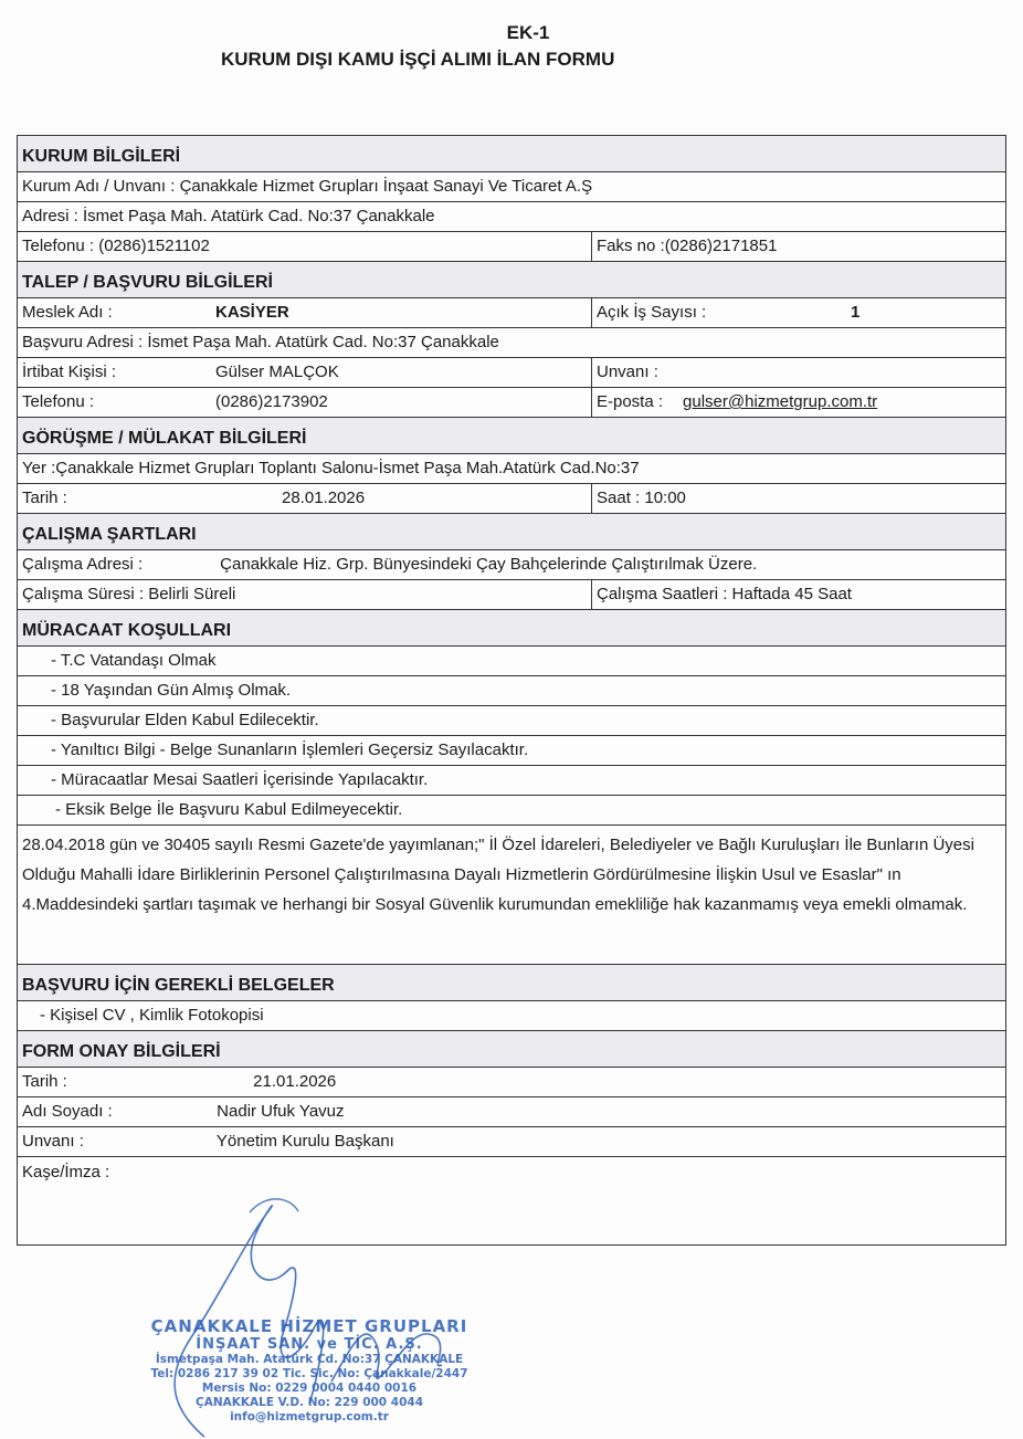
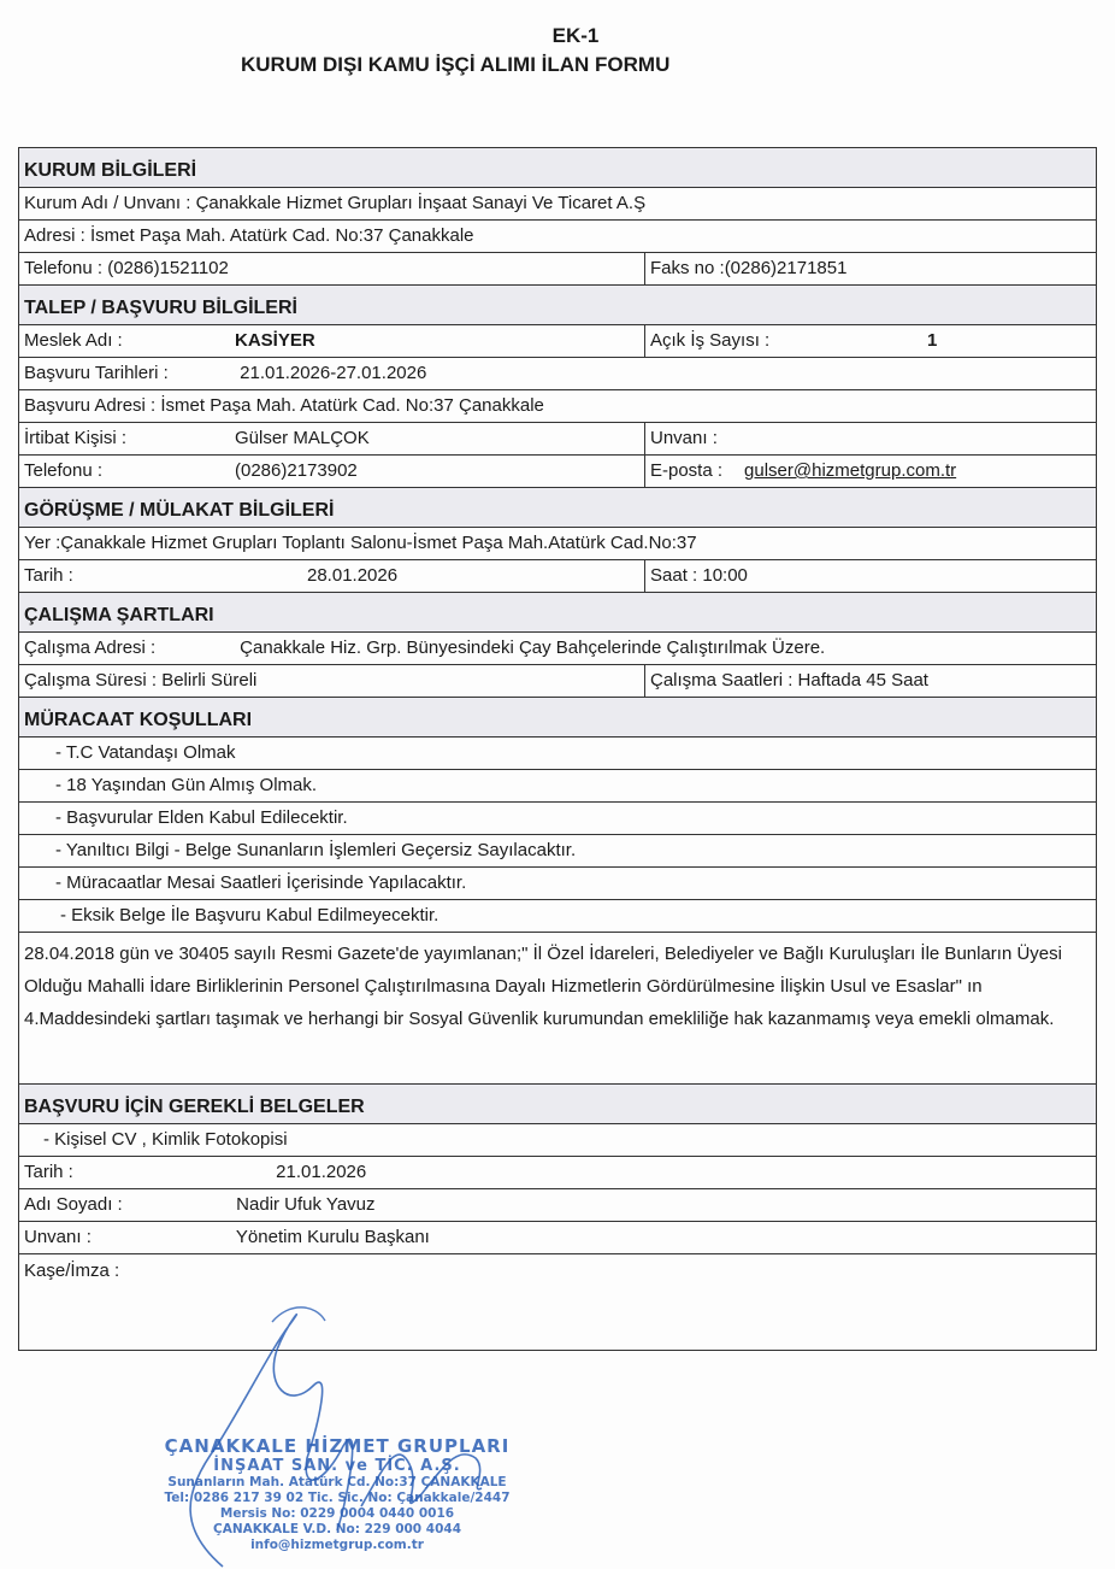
  EK-1
  KURUM DIŞI KAMU İŞÇİ ALIMI İLAN FORMU
  KURUM BİLGİLERİ
  Kurum Adı / Unvanı : Çanakkale Hizmet Grupları İnşaat Sanayi Ve Ticaret A.Ş
  Adresi : İsmet Paşa Mah. Atatürk Cad. No:37 Çanakkale
  Telefonu : (0286)1521102
  Faks no :(0286)2171851
  TALEP / BAŞVURU BİLGİLERİ
  Meslek Adı :
  KASİYER
  Açık İş Sayısı :
  1
+ Başvuru Tarihleri : 21.01.2026-27.01.2026
  Başvuru Adresi : İsmet Paşa Mah. Atatürk Cad. No:37 Çanakkale
  İrtibat Kişisi :
  Gülser MALÇOK
  Unvanı :
  Telefonu :
  (0286)2173902
  E-posta :
  gulser@hizmetgrup.com.tr
  GÖRÜŞME / MÜLAKAT BİLGİLERİ
  Yer :Çanakkale Hizmet Grupları Toplantı Salonu-İsmet Paşa Mah.Atatürk Cad.No:37
  Tarih :
  28.01.2026
  Saat : 10:00
  ÇALIŞMA ŞARTLARI
  Çalışma Adresi : Çanakkale Hiz. Grp. Bünyesindeki Çay Bahçelerinde Çalıştırılmak Üzere.
  Çalışma Süresi : Belirli Süreli
  Çalışma Saatleri : Haftada 45 Saat
  MÜRACAAT KOŞULLARI
  - T.C Vatandaşı Olmak
  - 18 Yaşından Gün Almış Olmak.
  - Başvurular Elden Kabul Edilecektir.
  - Yanıltıcı Bilgi - Belge Sunanların İşlemleri Geçersiz Sayılacaktır.
  - Müracaatlar Mesai Saatleri İçerisinde Yapılacaktır.
  - Eksik Belge İle Başvuru Kabul Edilmeyecektir.
  28.04.2018 gün ve 30405 sayılı Resmi Gazete'de yayımlanan;" İl Özel İdareleri, Belediyeler ve Bağlı Kuruluşları İle Bunların Üyesi Olduğu Mahalli İdare Birliklerinin Personel Çalıştırılmasına Dayalı Hizmetlerin Gördürülmesine İlişkin Usul ve Esaslar" ın 4.Maddesindeki şartları taşımak ve herhangi bir Sosyal Güvenlik kurumundan emekliliğe hak kazanmamış veya emekli olmamak.
  BAŞVURU İÇİN GEREKLİ BELGELER
  - Kişisel CV , Kimlik Fotokopisi
- FORM ONAY BİLGİLERİ
  Tarih : 21.01.2026
  Adı Soyadı : Nadir Ufuk Yavuz
  Unvanı : Yönetim Kurulu Başkanı
  Kaşe/İmza :
  ÇANAKKALE HİZMET GRUPLARI
  İNŞAAT SAN. ve TİC. A.Ş.
- İsmetpaşa Mah. Atatürk Cd. No:37 ÇANAKKALE
+ Sunanların Mah. Atatürk Cd. No:37 ÇANAKKALE
  Tel: 0286 217 39 02 Tic. Sic. No: Çanakkale/2447
  Mersis No: 0229 0004 0440 0016
  ÇANAKKALE V.D. No: 229 000 4044
  info@hizmetgrup.com.tr
